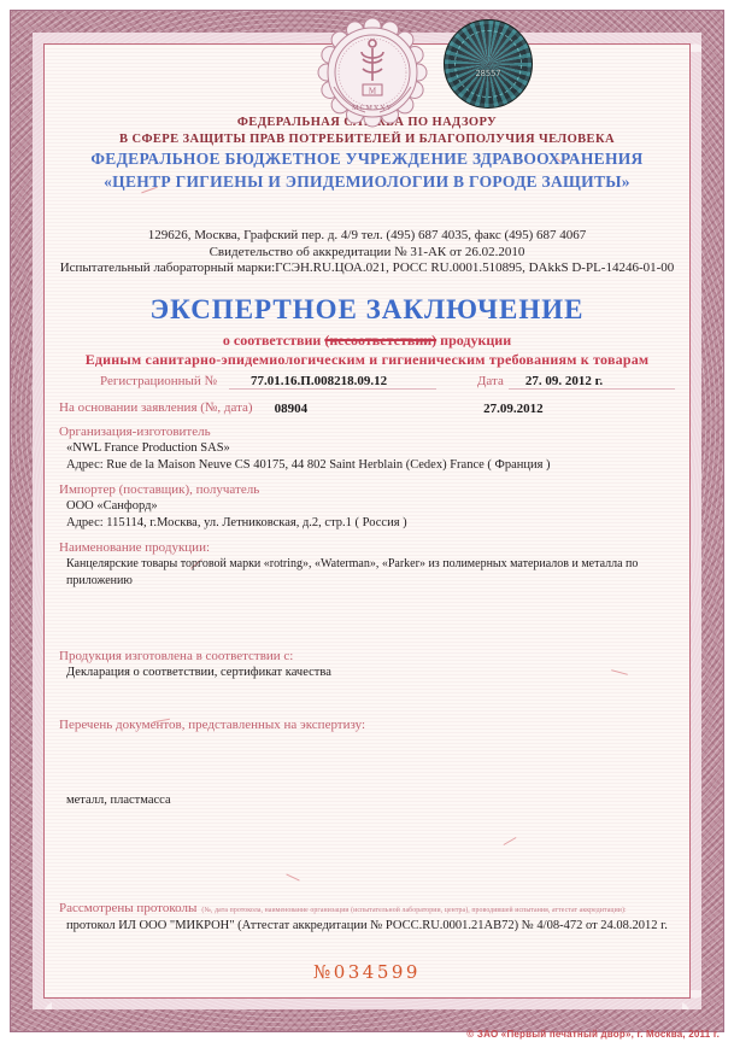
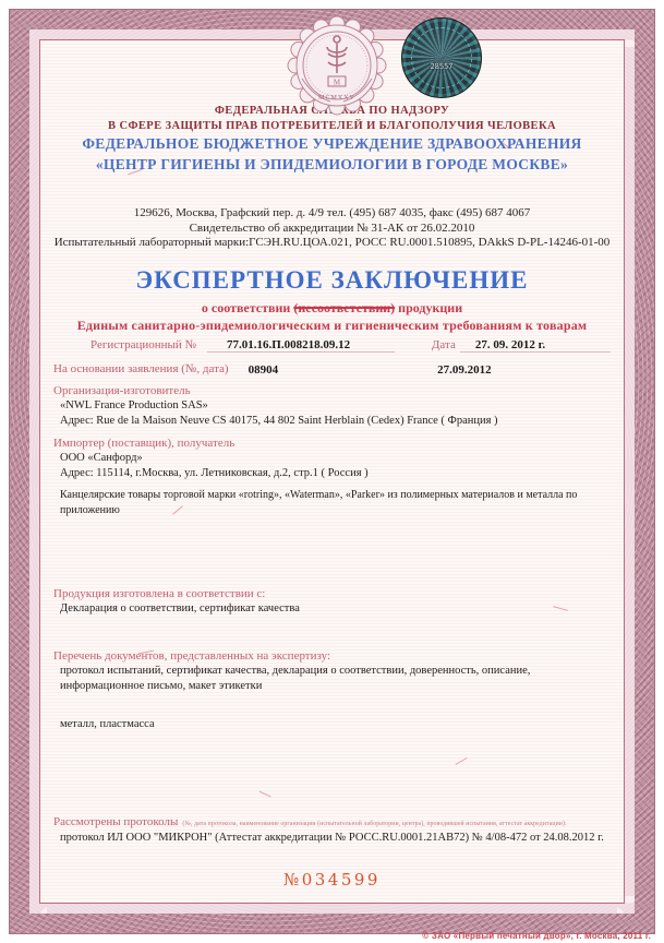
  ФЕДЕРАЛЬНАЯ СА ПО НАДЗОРУ
  В СФЕРЕ ЗАЩИТЫ ПРАВ ПОТРЕБИТЕЛЕЙ И БЛАГОПОЛУЧИЯ ЧЕЛОВЕКА
  ФЕДЕРАЛЬНОЕ БЮДЖЕТНОЕ УЧРЕЖДЕНИЕ ЗДРАВООХРАНЕНИЯ
- «ЦЕНТР ГИГИЕНЫ И ЭПИДЕМИОЛОГИИ В ГОРОДЕ ЗАЩИТЫ»
+ «ЦЕНТР ГИГИЕНЫ И ЭПИДЕМИОЛОГИИ В ГОРОДЕ МОСКВЕ»
  129626, Москва, Графский пер. д. 4/9 тел. (495) 687 4035, факс (495) 687 4067
  Свидетельство об аккредитации № 31-АК от 26.02.2010
  Испытательный лабораторный марки:ГСЭН.RU.ЦОА.021, РОСС RU.0001.510895, DAkkS D-PL-14246-01-00
  ЭКСПЕРТНОЕ ЗАКЛЮЧЕНИЕ
  о соответствии (несоответствии) продукции
  Единым санитарно-эпидемиологическим и гигиеническим требованиям к товарам
  Регистрационный №
  77.01.16.П.008218.09.12
  Дата
  27. 09. 2012 г.
  На основании заявления (№, дата)
  08904
  27.09.2012
  Организация-изготовитель
  «NWL France Production SAS»
  Адрес: Rue de la Maison Neuve CS 40175, 44 802 Saint Herblain (Cedex) France ( Франция )
  Импортер (поставщик), получатель
  ООО «Санфорд»
  Адрес: 115114, г.Москва, ул. Летниковская, д.2, стр.1 ( Россия )
- Наименование продукции:
  Канцелярские товары торговой марки «rotring», «Waterman», «Parker» из полимерных материалов и металла по приложению
  Продукция изготовлена в соответствии с:
  Декларация о соответствии, сертификат качества
  Перечень документов, представленных на экспертизу:
+ протокол испытаний, сертификат качества, декларация о соответствии, доверенность, описание, информационное письмо, макет этикетки
  металл, пластмасса
  протокол ИЛ ООО "МИКРОН" (Аттестат аккредитации № РОСС.RU.0001.21АВ72) № 4/08-472 от 24.08.2012 г.
  №034599
  М
  28557
  © ЗАО «Первый печатный двор», г. Москва, 2011 г.
